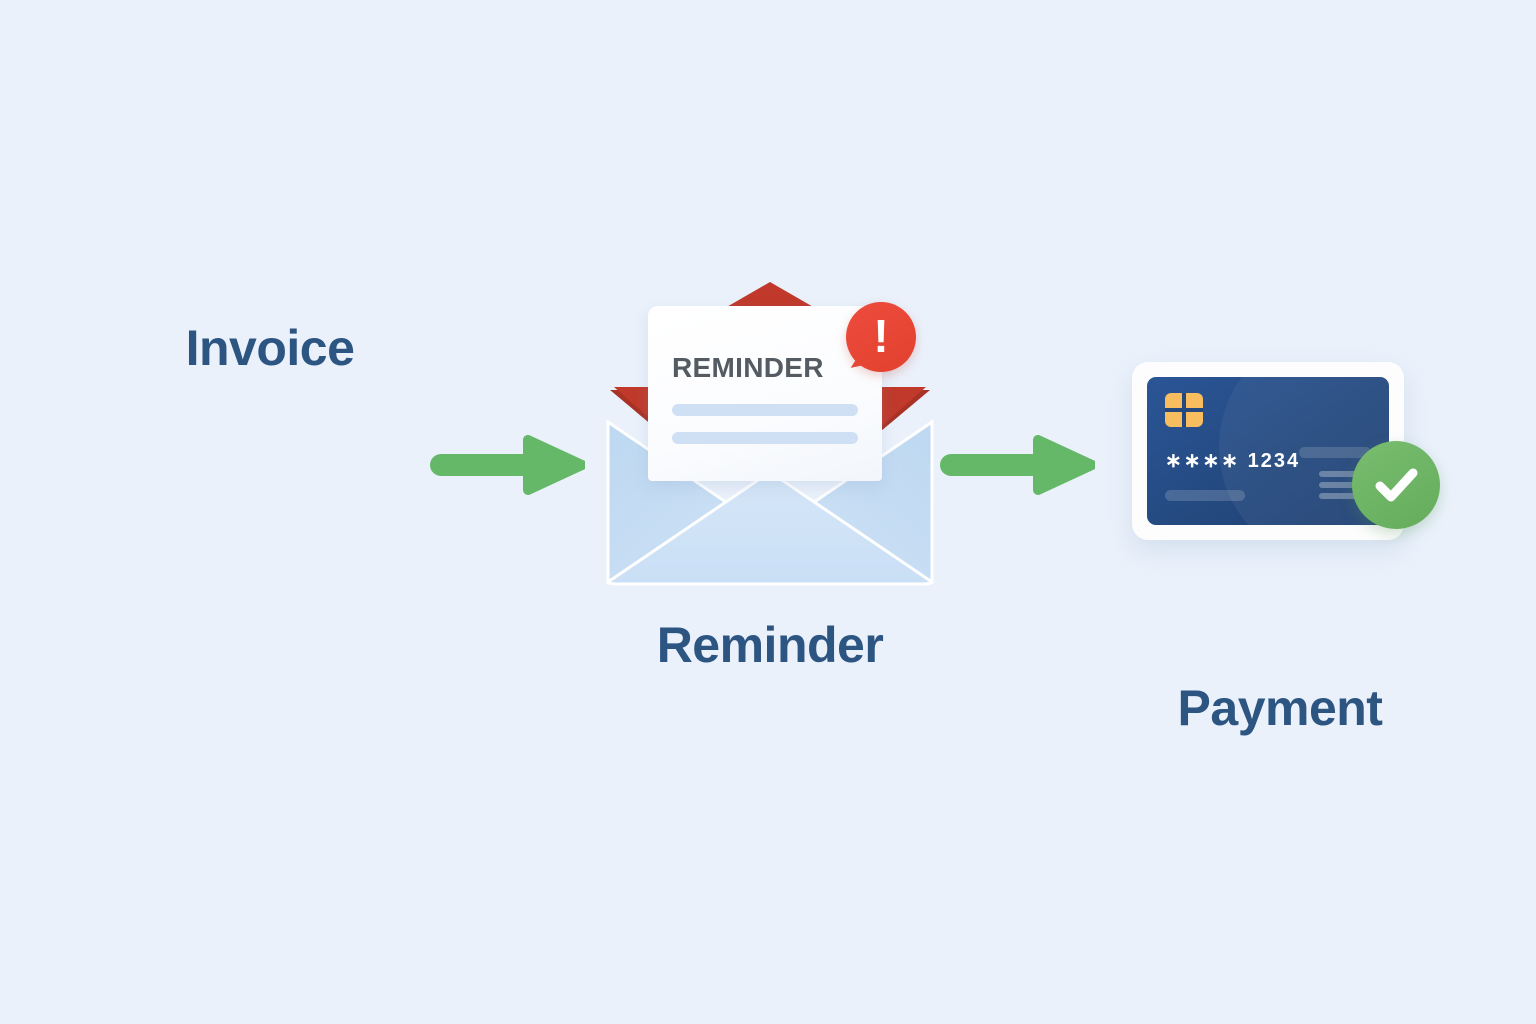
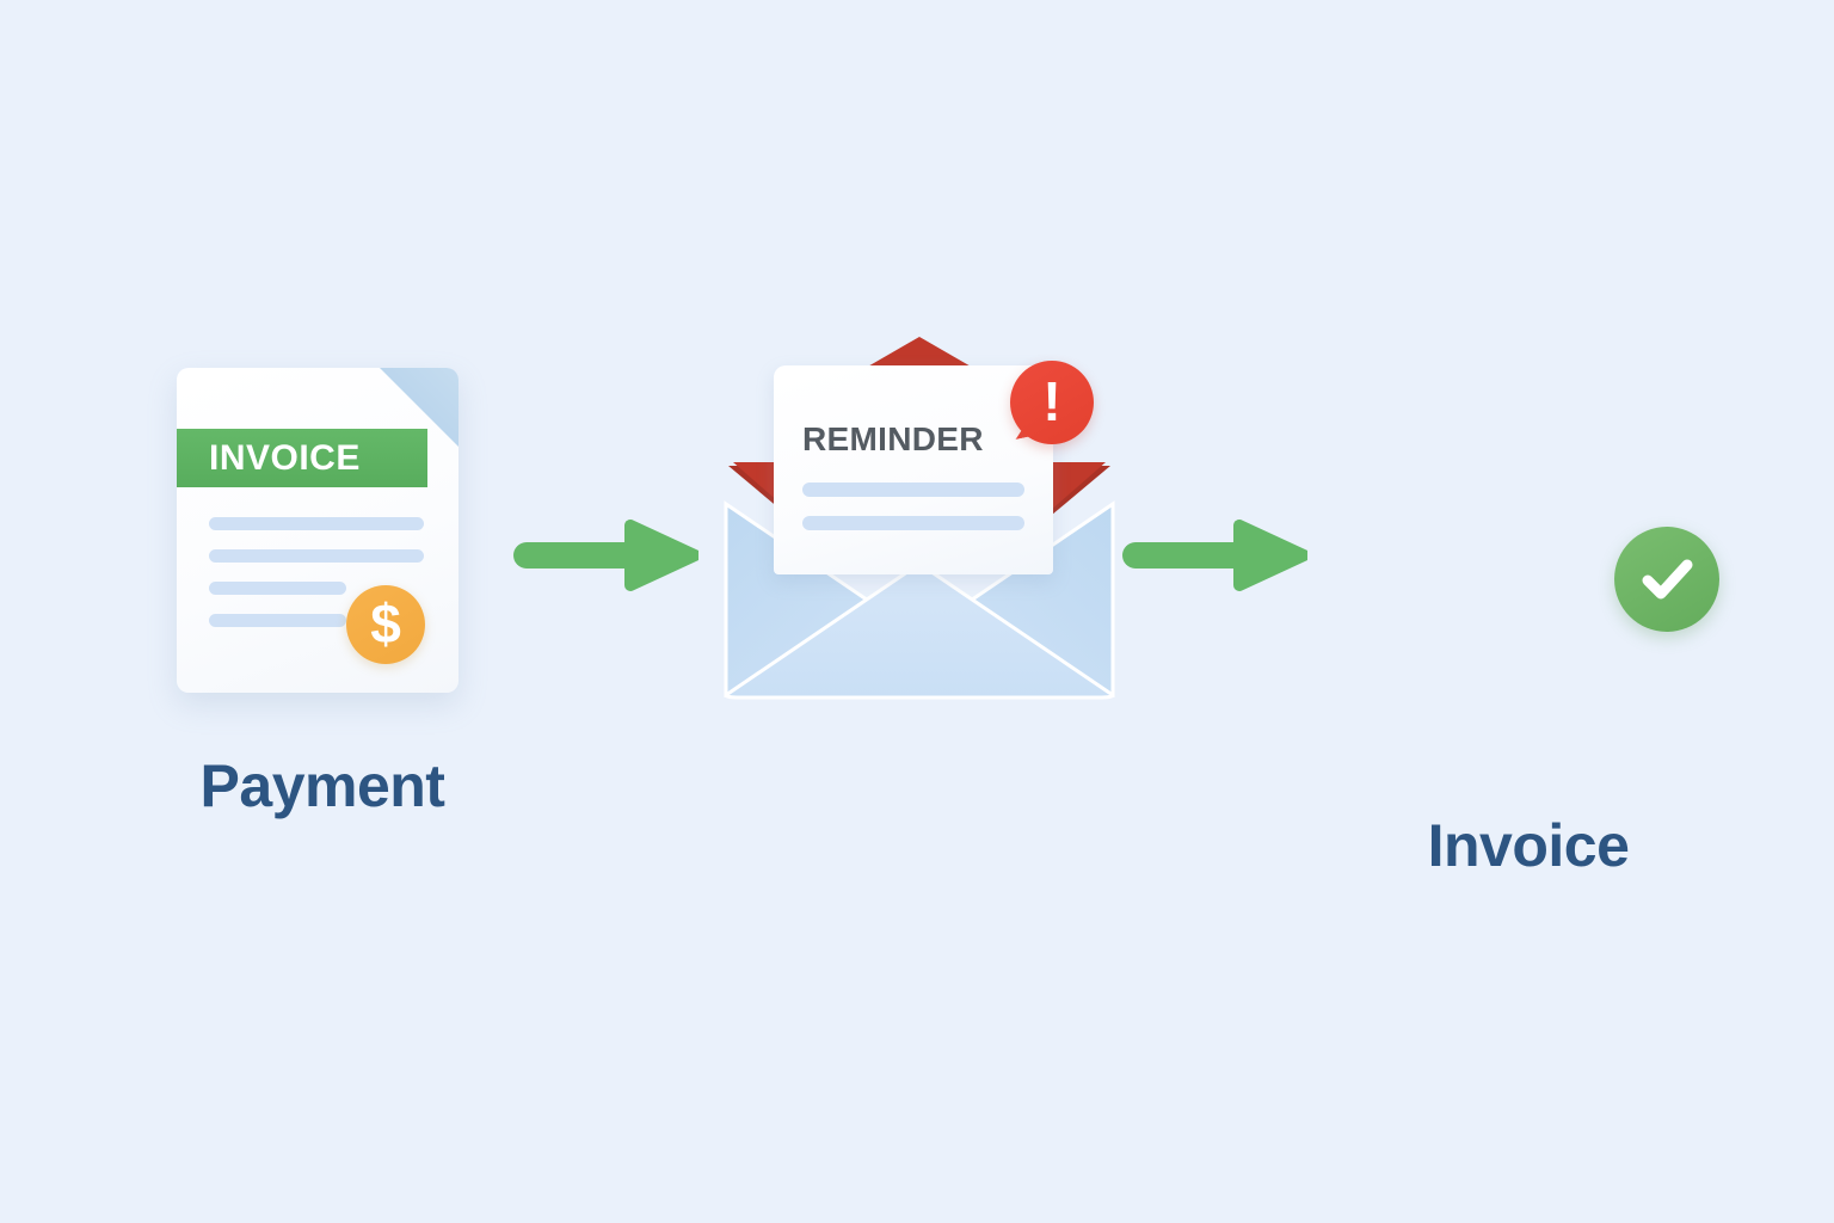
+ INVOICE
+ $
- Invoice
+ Payment
  REMINDER
  !
- Reminder
- ∗∗∗∗ 1234
- Payment
+ Invoice
